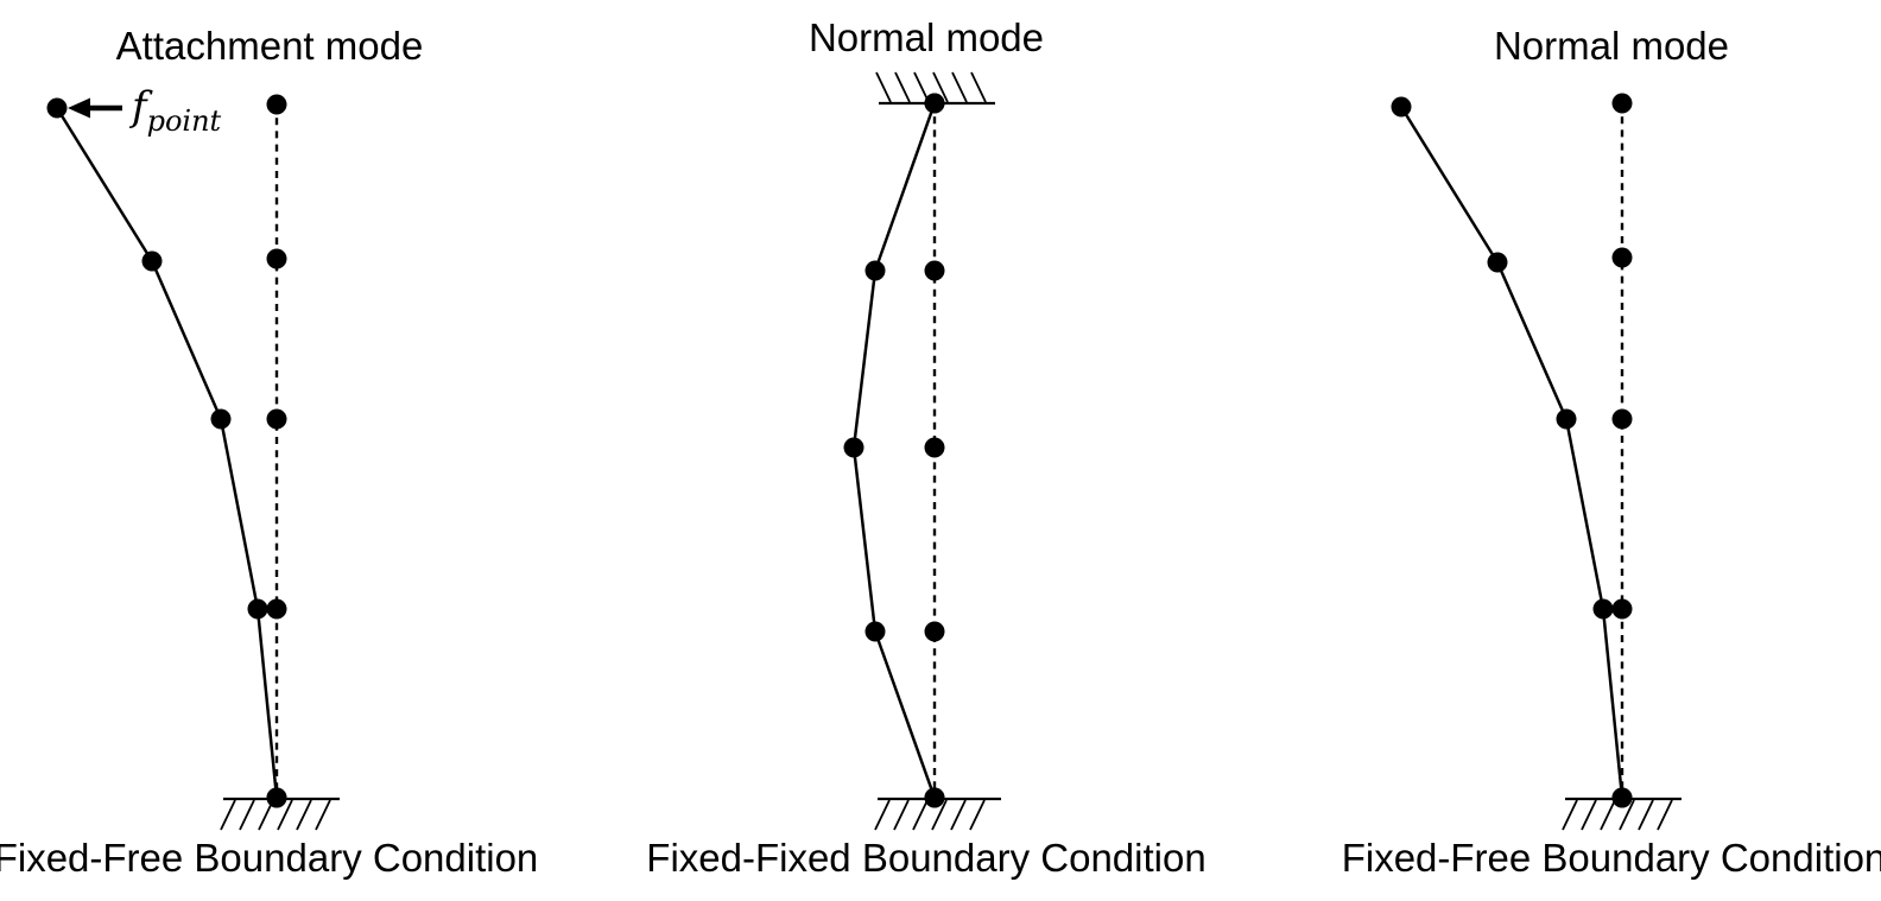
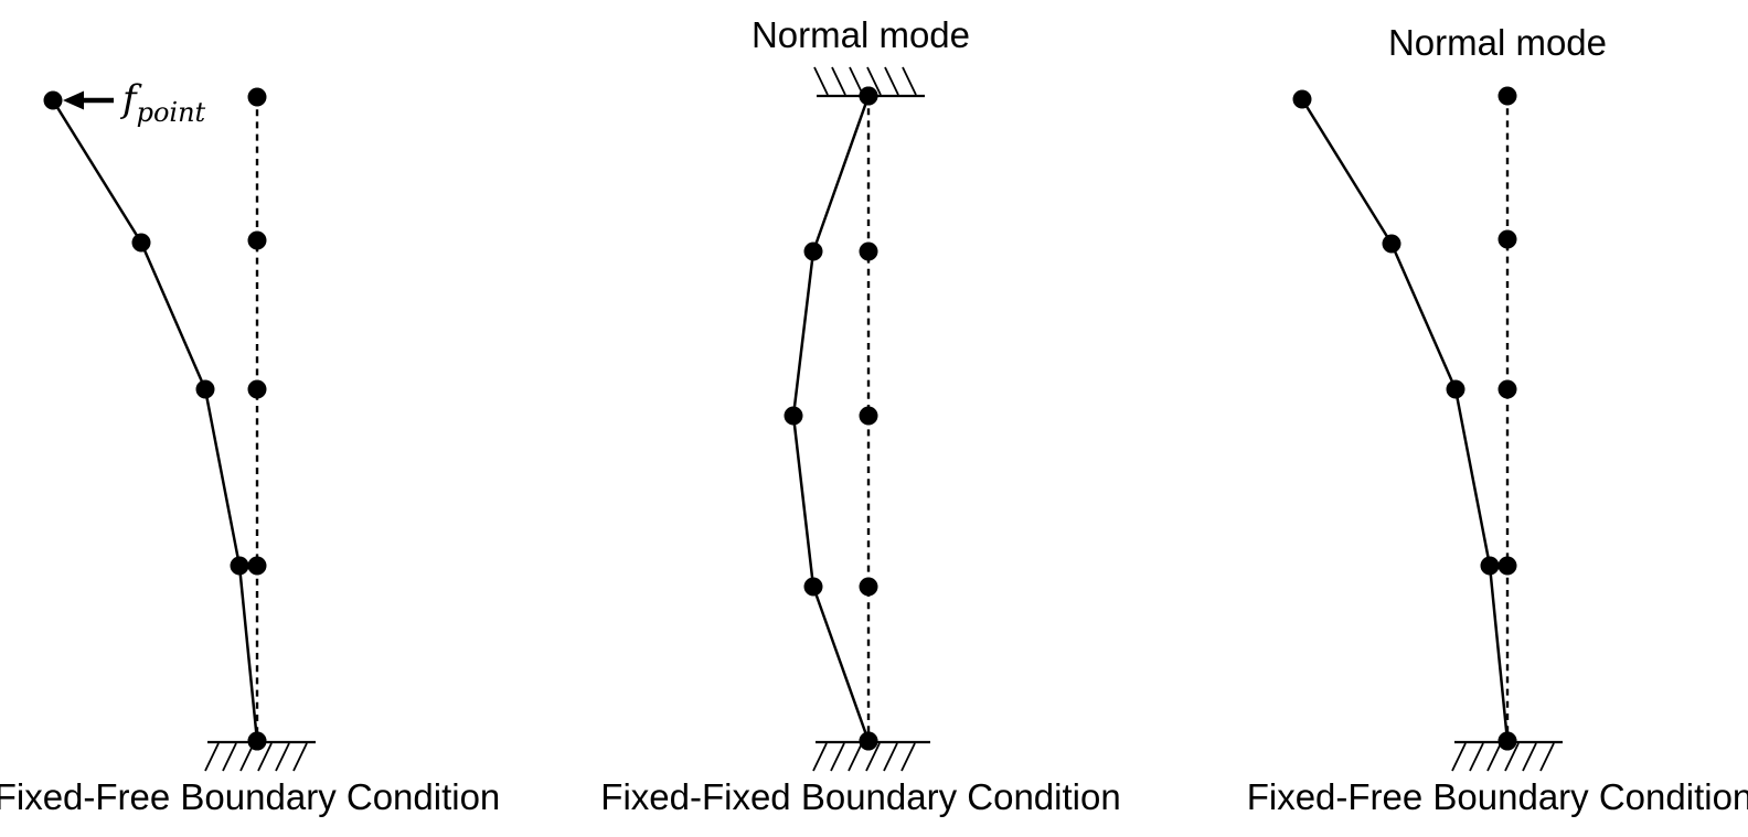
- Attachment mode
  fpoint
  Fixed-Free Boundary Condition
  Normal mode
  Fixed-Fixed Boundary Condition
  Normal mode
  Fixed-Free Boundary Condition
